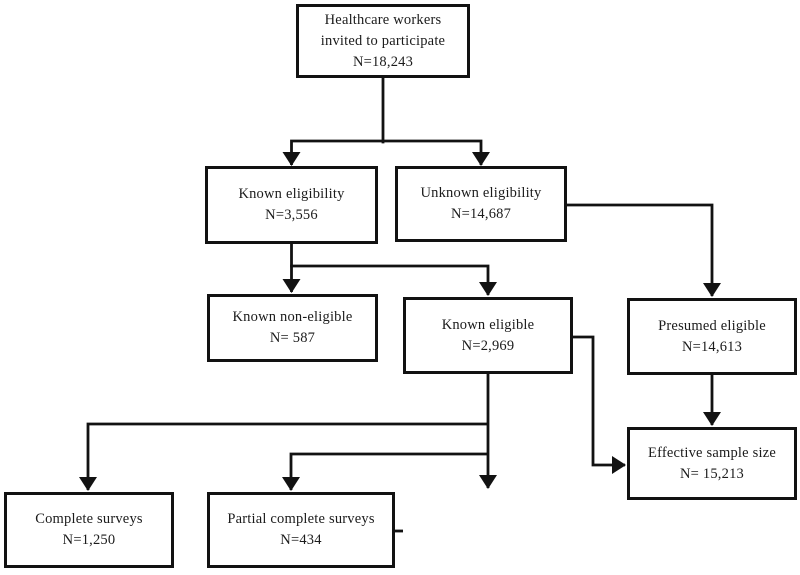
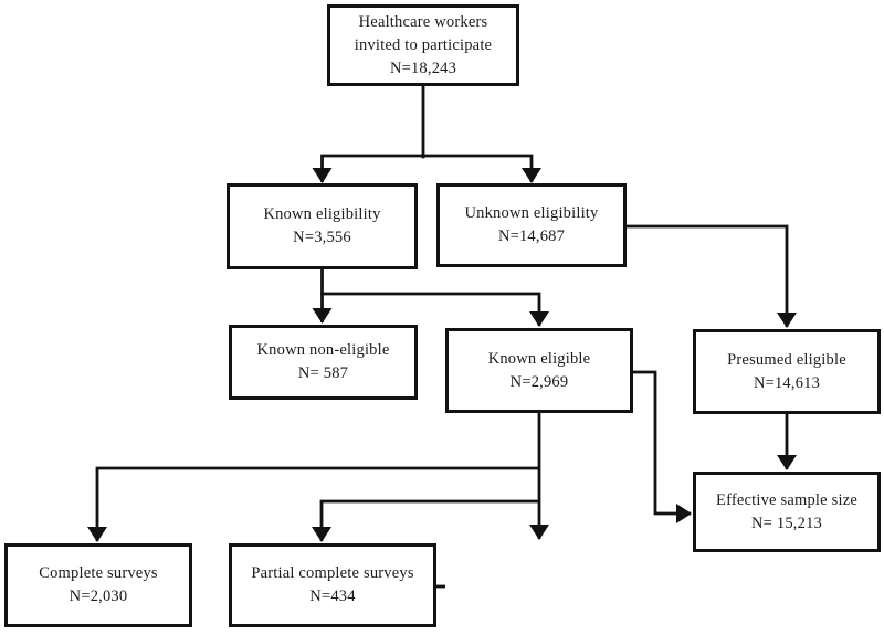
  Healthcare workers
  invited to participate
  N=18,243
  Known eligibility
  N=3,556
  Unknown eligibility
  N=14,687
  Known non-eligible
  N= 587
  Known eligible
  N=2,969
  Presumed eligible
  N=14,613
  Effective sample size
  N= 15,213
  Complete surveys
- N=1,250
+ N=2,030
  Partial complete surveys
  N=434
